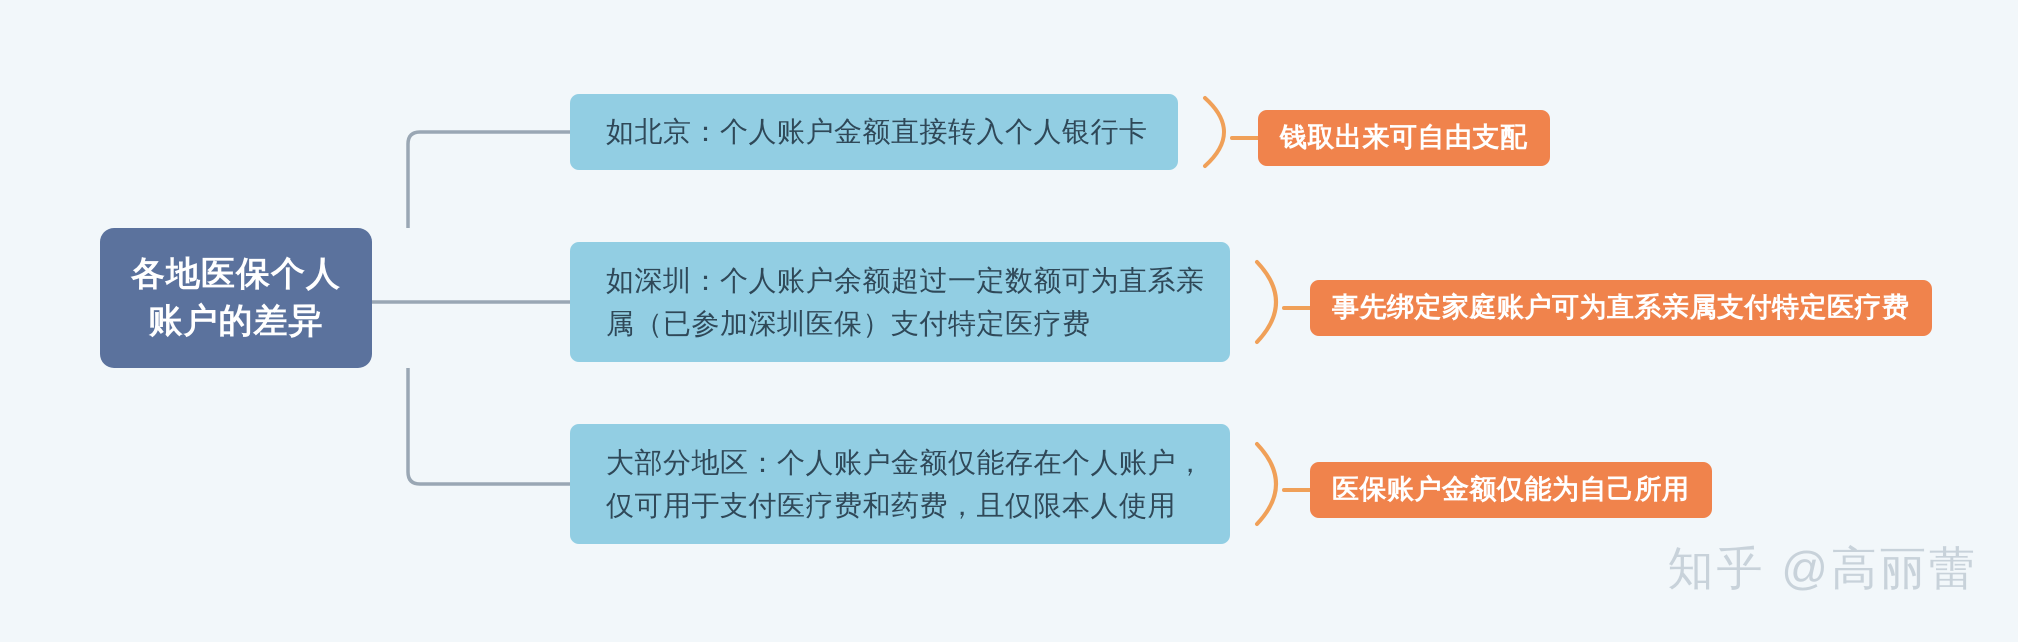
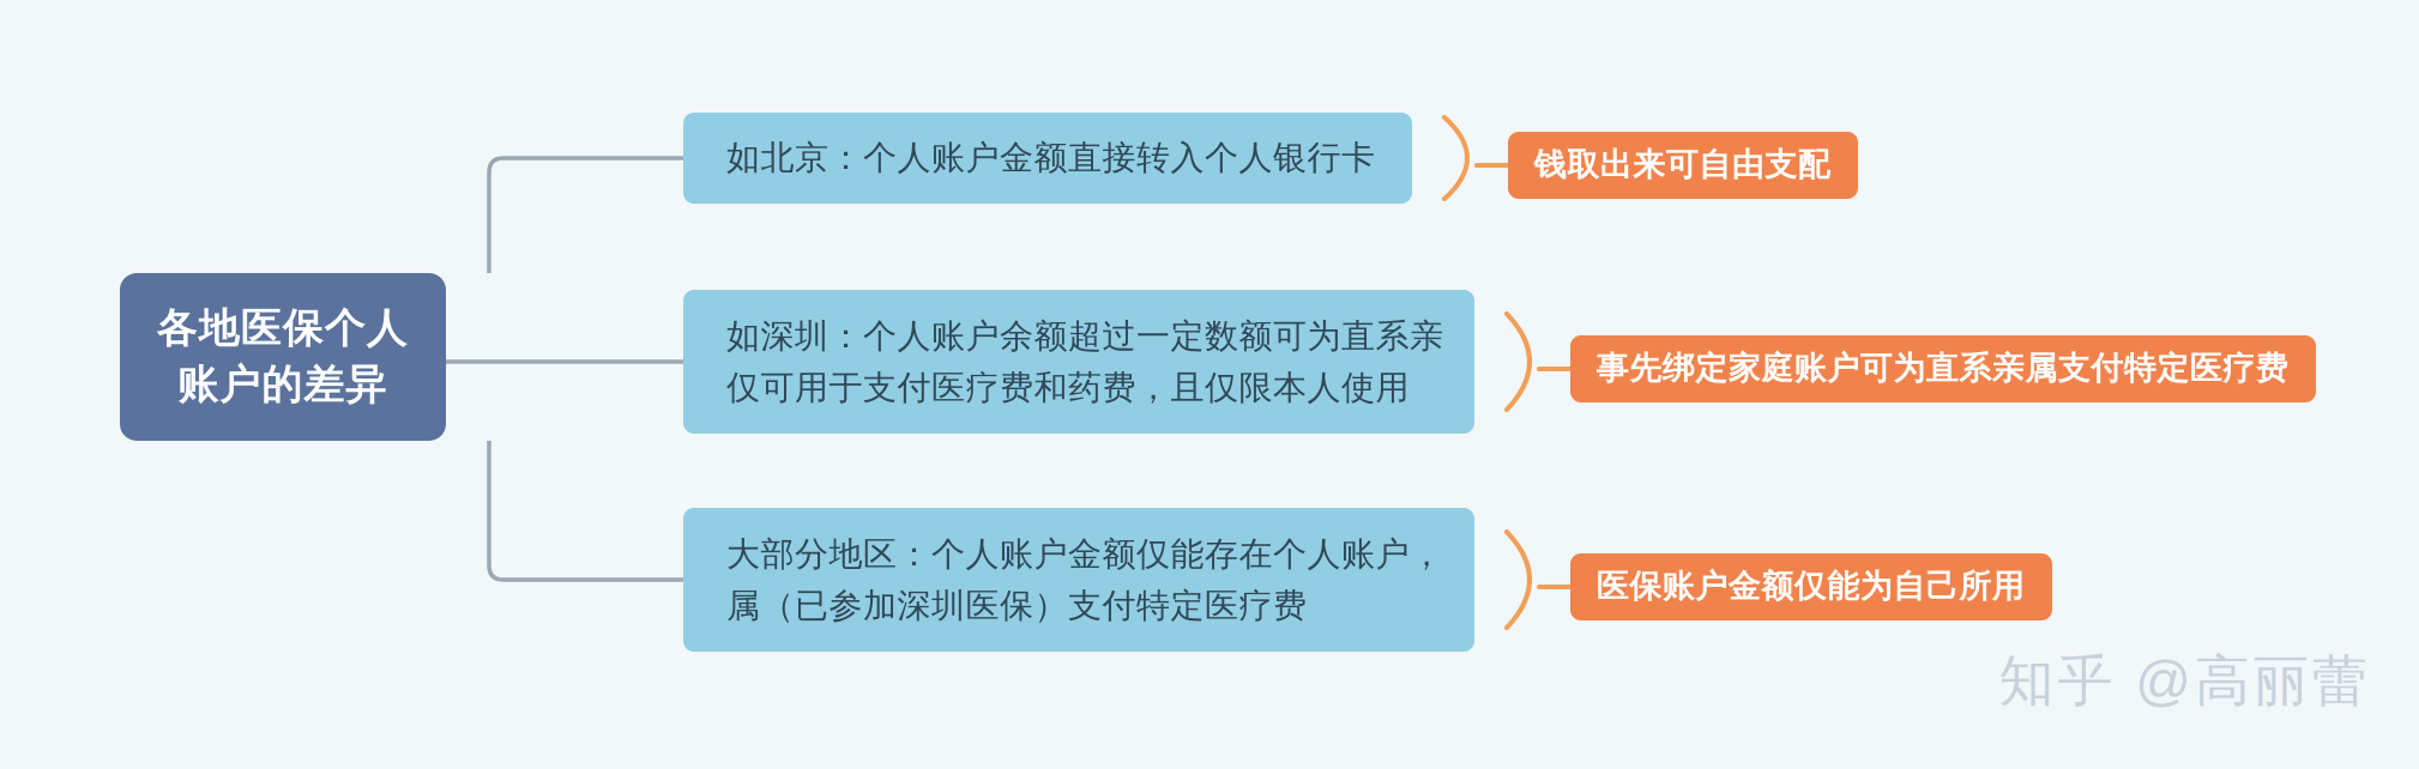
  各地医保个人
  账户的差异
  如北京：个人账户金额直接转入个人银行卡
  钱取出来可自由支配
  如深圳：个人账户余额超过一定数额可为直系亲
- 属（已参加深圳医保）支付特定医疗费
+ 仅可用于支付医疗费和药费，且仅限本人使用
  事先绑定家庭账户可为直系亲属支付特定医疗费
  大部分地区：个人账户金额仅能存在个人账户，
- 仅可用于支付医疗费和药费，且仅限本人使用
+ 属（已参加深圳医保）支付特定医疗费
  医保账户金额仅能为自己所用
  知乎 @高丽蕾
